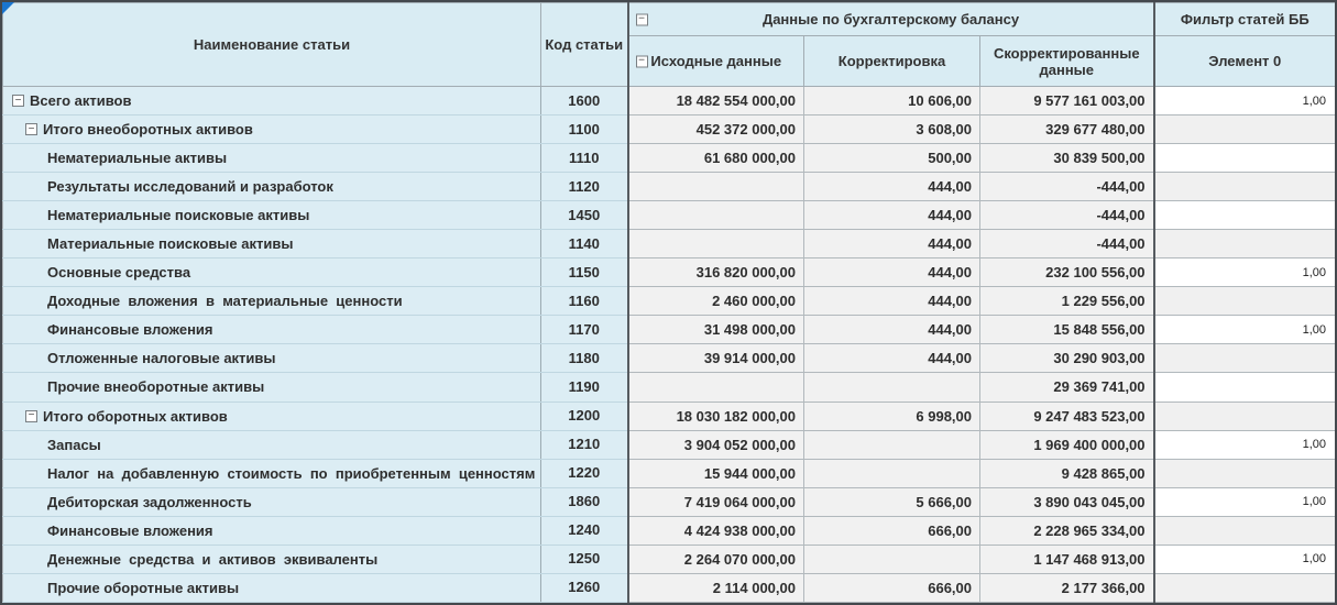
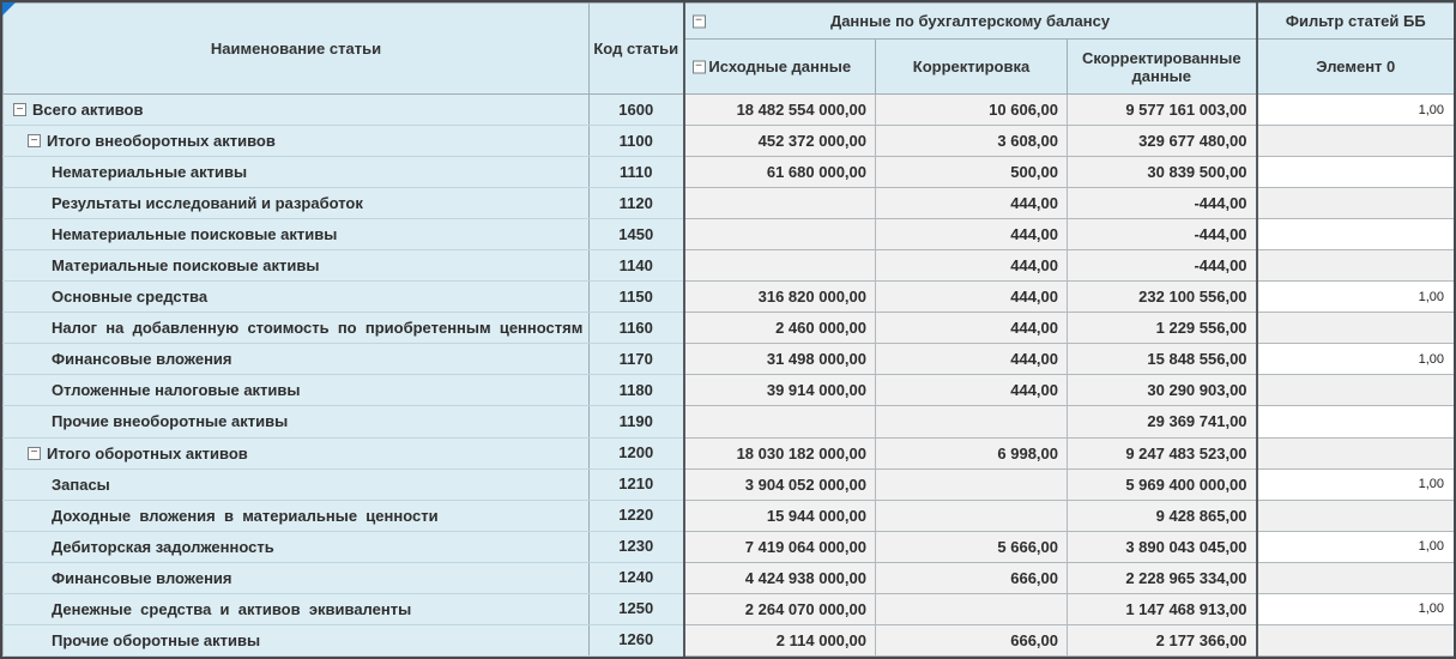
  Наименование статьи	Код статьи	− Данные по бухгалтерскому балансу	Фильтр статей ББ
  − Исходные данные	Корректировка	Скорректированные данные	Элемент 0
  − Всего активов	1600	18 482 554 000,00	10 606,00	9 577 161 003,00	1,00
  − Итого внеоборотных активов	1100	452 372 000,00	3 608,00	329 677 480,00
  Нематериальные активы	1110	61 680 000,00	500,00	30 839 500,00
  Результаты исследований и разработок	1120		444,00	-444,00
  Нематериальные поисковые активы	1450		444,00	-444,00
  Материальные поисковые активы	1140		444,00	-444,00
  Основные средства	1150	316 820 000,00	444,00	232 100 556,00	1,00
- Доходные вложения в материальные ценности	1160	2 460 000,00	444,00	1 229 556,00
+ Налог на добавленную стоимость по приобретенным ценностям	1160	2 460 000,00	444,00	1 229 556,00
  Финансовые вложения	1170	31 498 000,00	444,00	15 848 556,00	1,00
  Отложенные налоговые активы	1180	39 914 000,00	444,00	30 290 903,00
  Прочие внеоборотные активы	1190			29 369 741,00
  − Итого оборотных активов	1200	18 030 182 000,00	6 998,00	9 247 483 523,00
- Запасы	1210	3 904 052 000,00		1 969 400 000,00	1,00
+ Запасы	1210	3 904 052 000,00		5 969 400 000,00	1,00
- Налог на добавленную стоимость по приобретенным ценностям	1220	15 944 000,00		9 428 865,00
+ Доходные вложения в материальные ценности	1220	15 944 000,00		9 428 865,00
- Дебиторская задолженность	1860	7 419 064 000,00	5 666,00	3 890 043 045,00	1,00
+ Дебиторская задолженность	1230	7 419 064 000,00	5 666,00	3 890 043 045,00	1,00
  Финансовые вложения	1240	4 424 938 000,00	666,00	2 228 965 334,00
  Денежные средства и активов эквиваленты	1250	2 264 070 000,00		1 147 468 913,00	1,00
  Прочие оборотные активы	1260	2 114 000,00	666,00	2 177 366,00
